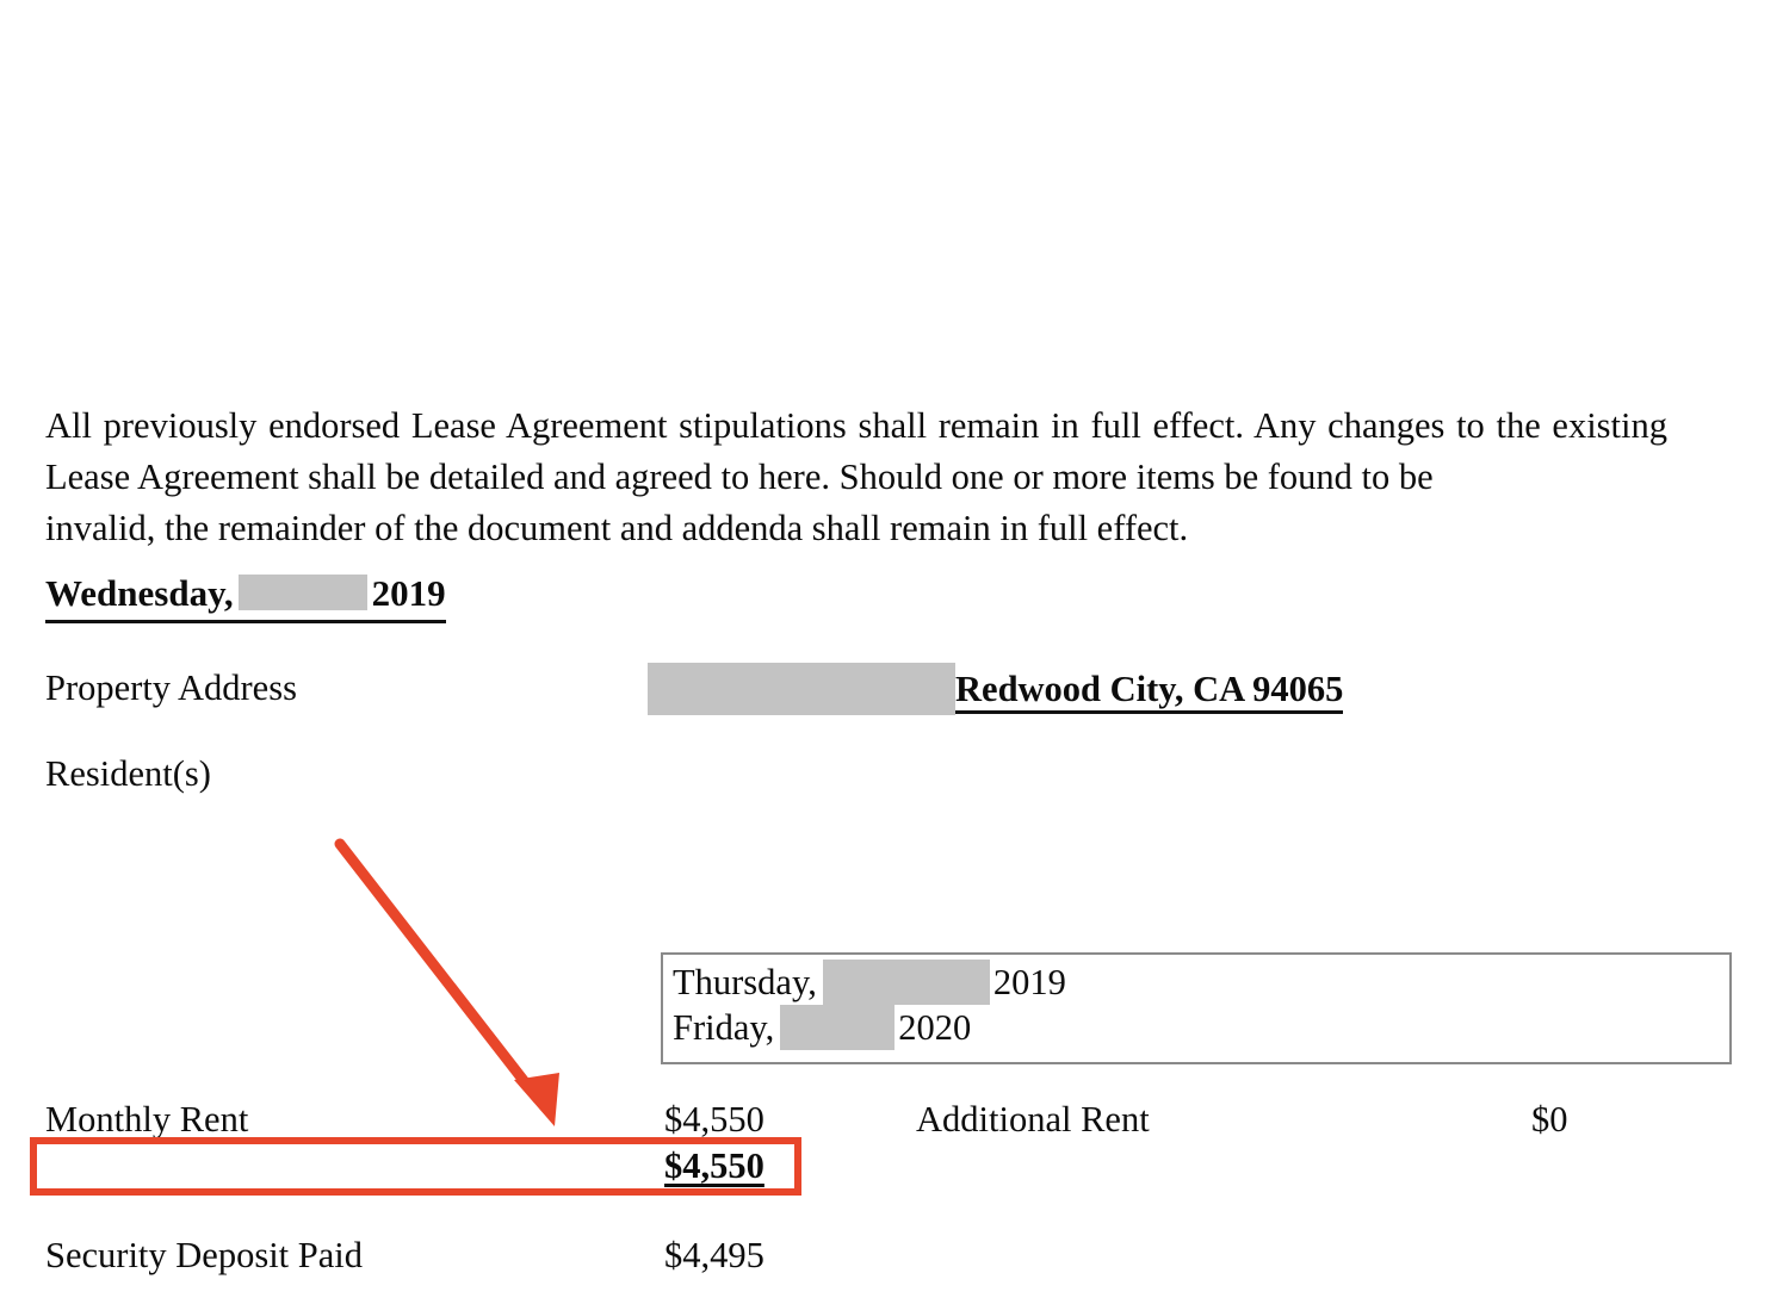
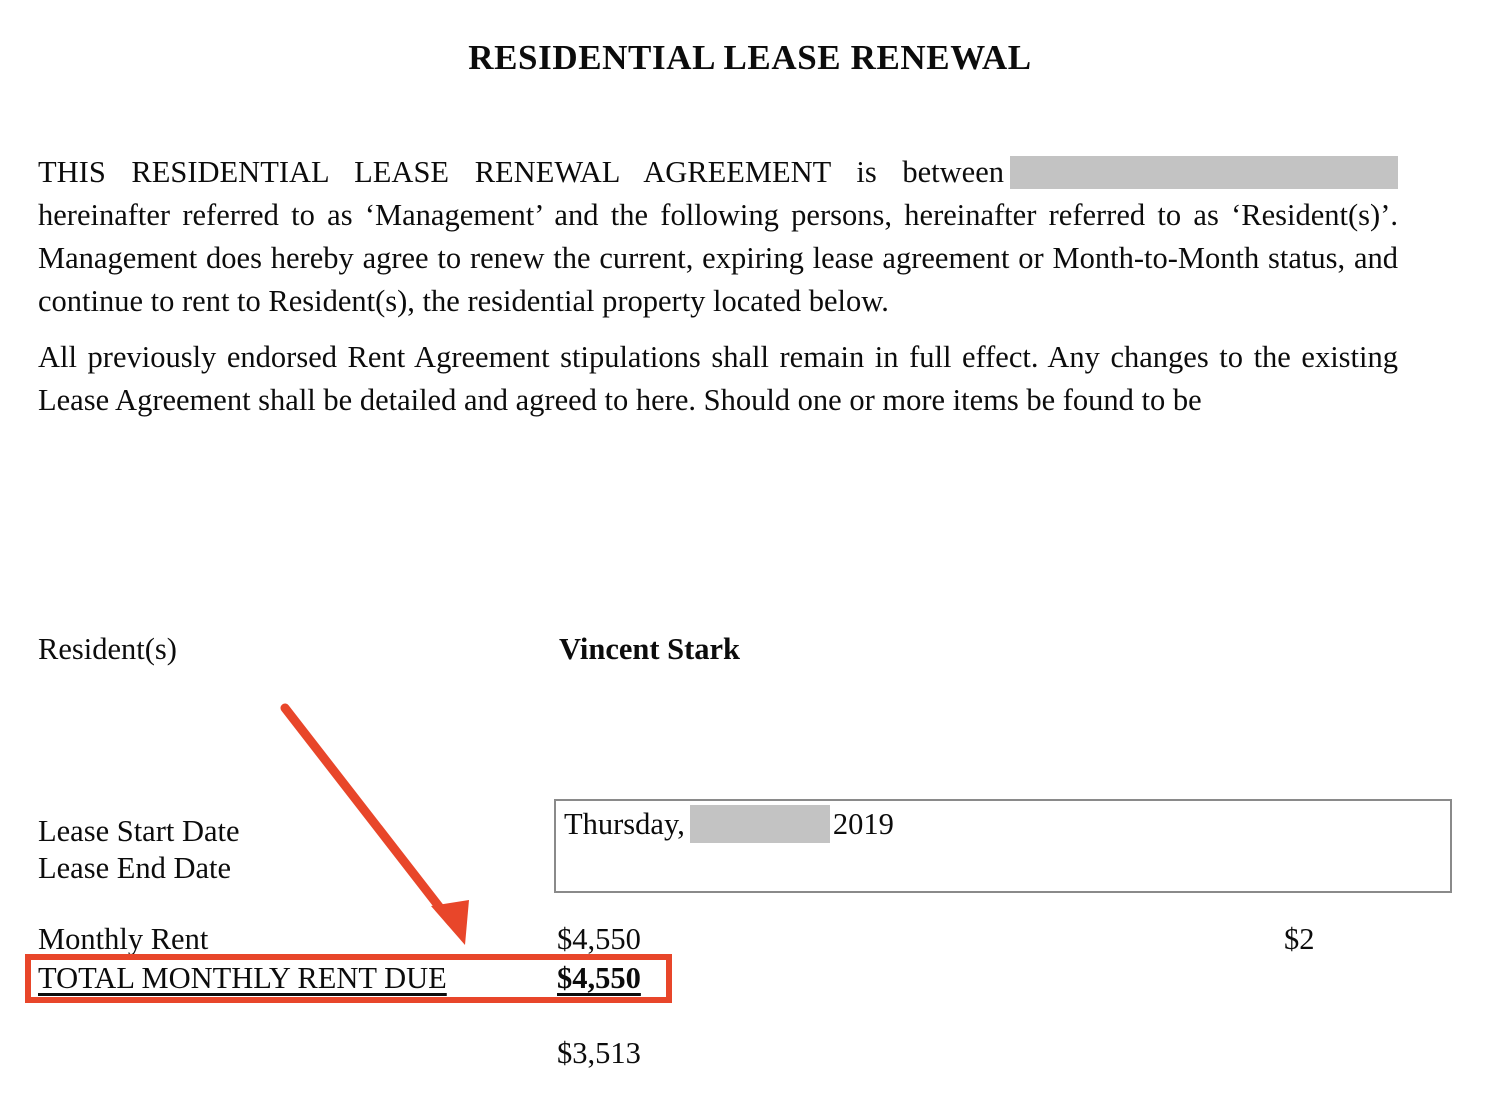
+ RESIDENTIAL LEASE RENEWAL
+ THIS RESIDENTIAL LEASE RENEWAL AGREEMENT is between hereinafter referred to as ‘Management’ and the following persons, hereinafter referred to as ‘Resident(s)’. Management does hereby agree to renew the current, expiring lease agreement or Month-to-Month status, and continue to rent to Resident(s), the residential property located below.
- All previously endorsed Lease Agreement stipulations shall remain in full effect. Any changes to the existing Lease Agreement shall be detailed and agreed to here. Should one or more items be found to be
+ All previously endorsed Rent Agreement stipulations shall remain in full effect. Any changes to the existing Lease Agreement shall be detailed and agreed to here. Should one or more items be found to be
- invalid, the remainder of the document and addenda shall remain in full effect.
- Wednesday, 2019
- Property Address
- Redwood City, CA 94065
  Resident(s)
+ Vincent Stark
+ Lease Start Date
+ Lease End Date
  Thursday, 2019
- Friday, 2020
  Monthly Rent
  $4,550
- Additional Rent
- $0
+ $2
+ TOTAL MONTHLY RENT DUE
  $4,550
- Security Deposit Paid
- $4,495
+ $3,513
